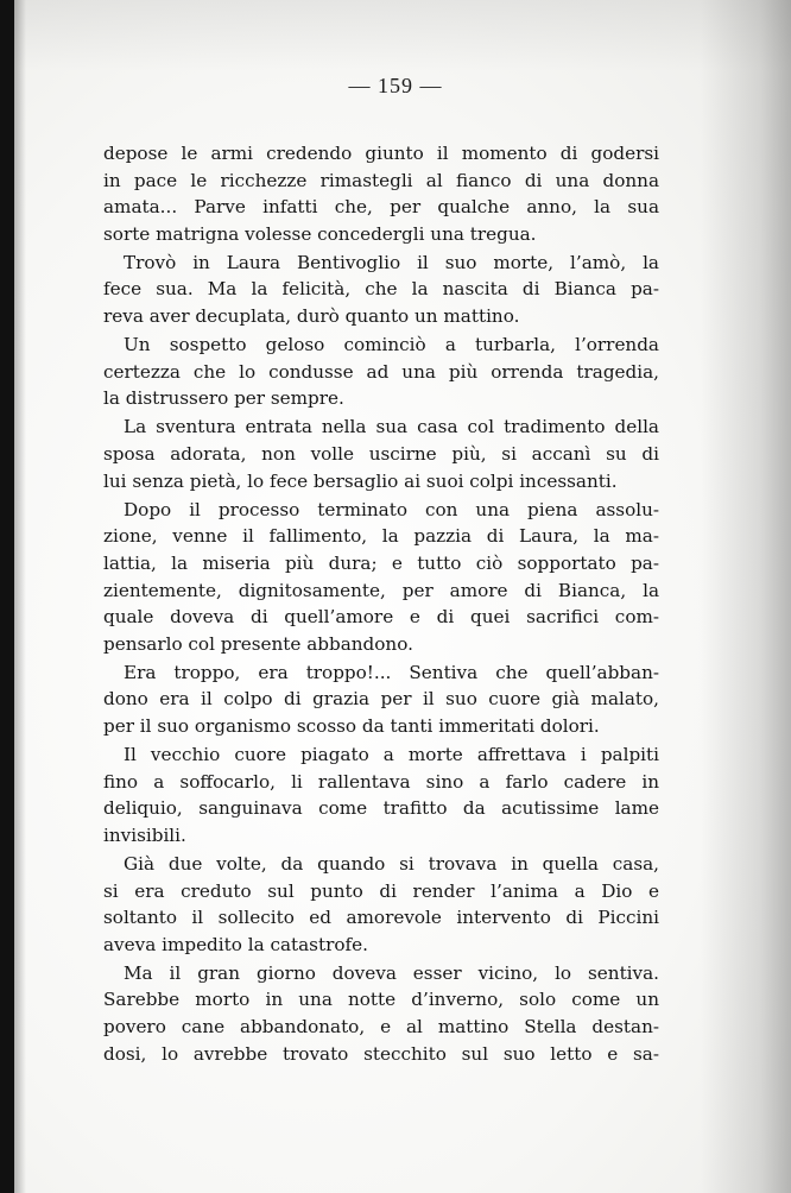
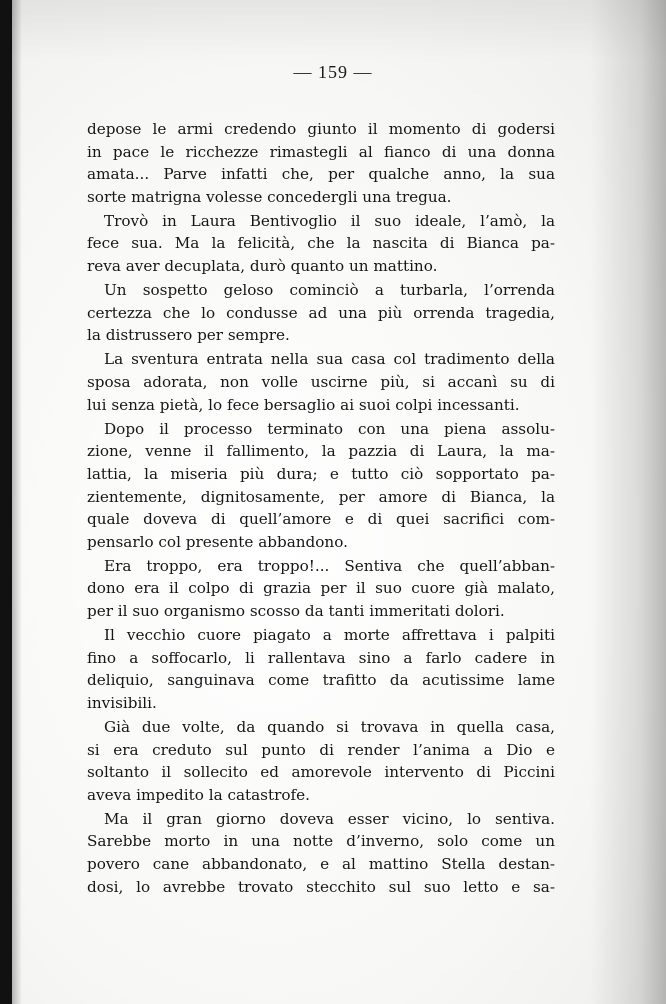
  — 159 —
  depose le armi credendo giunto il momento di godersi
  in pace le ricchezze rimastegli al fianco di una donna
  amata... Parve infatti che, per qualche anno, la sua
  sorte matrigna volesse concedergli una tregua.
- Trovò in Laura Bentivoglio il suo morte, l’amò, la
+ Trovò in Laura Bentivoglio il suo ideale, l’amò, la
  fece sua. Ma la felicità, che la nascita di Bianca pa-
  reva aver decuplata, durò quanto un mattino.
  Un sospetto geloso cominciò a turbarla, l’orrenda
  certezza che lo condusse ad una più orrenda tragedia,
  la distrussero per sempre.
  La sventura entrata nella sua casa col tradimento della
  sposa adorata, non volle uscirne più, si accanì su di
  lui senza pietà, lo fece bersaglio ai suoi colpi incessanti.
  Dopo il processo terminato con una piena assolu-
  zione, venne il fallimento, la pazzia di Laura, la ma-
  lattia, la miseria più dura; e tutto ciò sopportato pa-
  zientemente, dignitosamente, per amore di Bianca, la
  quale doveva di quell’amore e di quei sacrifici com-
  pensarlo col presente abbandono.
  Era troppo, era troppo!... Sentiva che quell’abban-
  dono era il colpo di grazia per il suo cuore già malato,
  per il suo organismo scosso da tanti immeritati dolori.
  Il vecchio cuore piagato a morte affrettava i palpiti
  fino a soffocarlo, li rallentava sino a farlo cadere in
  deliquio, sanguinava come trafitto da acutissime lame
  invisibili.
  Già due volte, da quando si trovava in quella casa,
  si era creduto sul punto di render l’anima a Dio e
  soltanto il sollecito ed amorevole intervento di Piccini
  aveva impedito la catastrofe.
  Ma il gran giorno doveva esser vicino, lo sentiva.
  Sarebbe morto in una notte d’inverno, solo come un
  povero cane abbandonato, e al mattino Stella destan-
  dosi, lo avrebbe trovato stecchito sul suo letto e sa-
